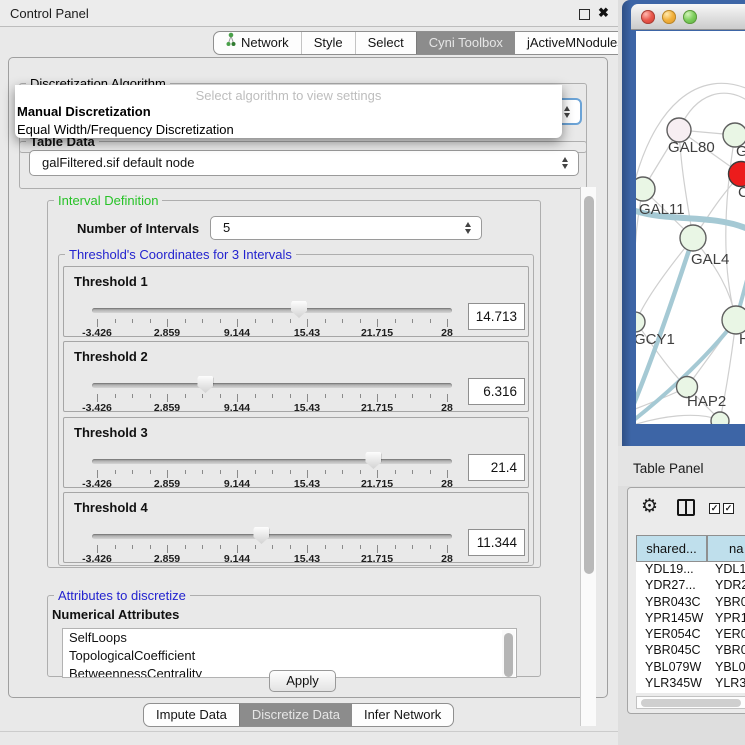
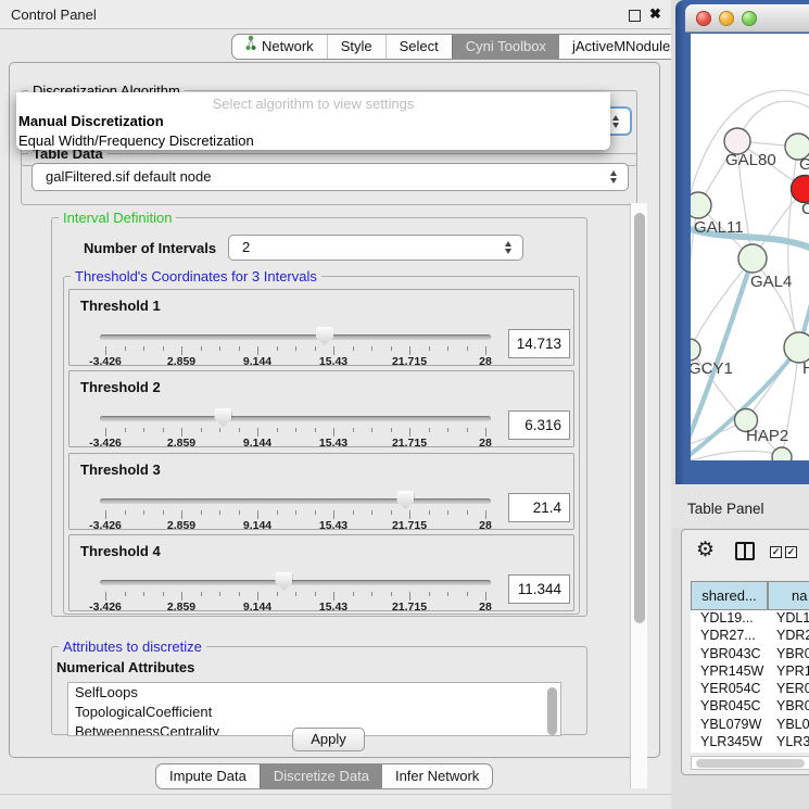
  Control Panel
  ✖
  Network
  Style
  Select
  Cyni Toolbox
  jActiveMNodule
  Discretization Algorithm
  Select algorithm to view settings
  Manual Discretization
  Equal Width/Frequency Discretization
  Table Data
  galFiltered.sif default node
  Interval Definition
  Number of Intervals
- 5
+ 2
  Threshold's Coordinates for 3 Intervals
  Threshold 1
  -3.426
  2.859
  9.144
  15.43
  21.715
  28
  14.713
  Threshold 2
  -3.426
  2.859
  9.144
  15.43
  21.715
  28
  6.316
  Threshold 3
  -3.426
  2.859
  9.144
  15.43
  21.715
  28
  21.4
  Threshold 4
  -3.426
  2.859
  9.144
  15.43
  21.715
  28
  11.344
  Attributes to discretize
  Numerical Attributes
  SelfLoops
  TopologicalCoefficient
  BetweennessCentrality
  Apply
  Impute Data
  Discretize Data
  Infer Network
  GAL80
  C
  GAL11
  GAL4
  GCY1
  H
  HAP2
  Table Panel
  ⚙
  ✓
  ✓
  shared...
  na
  YDL19...
  YDL1
  YDR27...
  YDR
  YBR043C
  YBR0
  YPR145W
  YPR1
  YER054C
  YER0
  YBR045C
  YBR0
  YBL079W
  YBL0
  YLR345W
  YLR3
